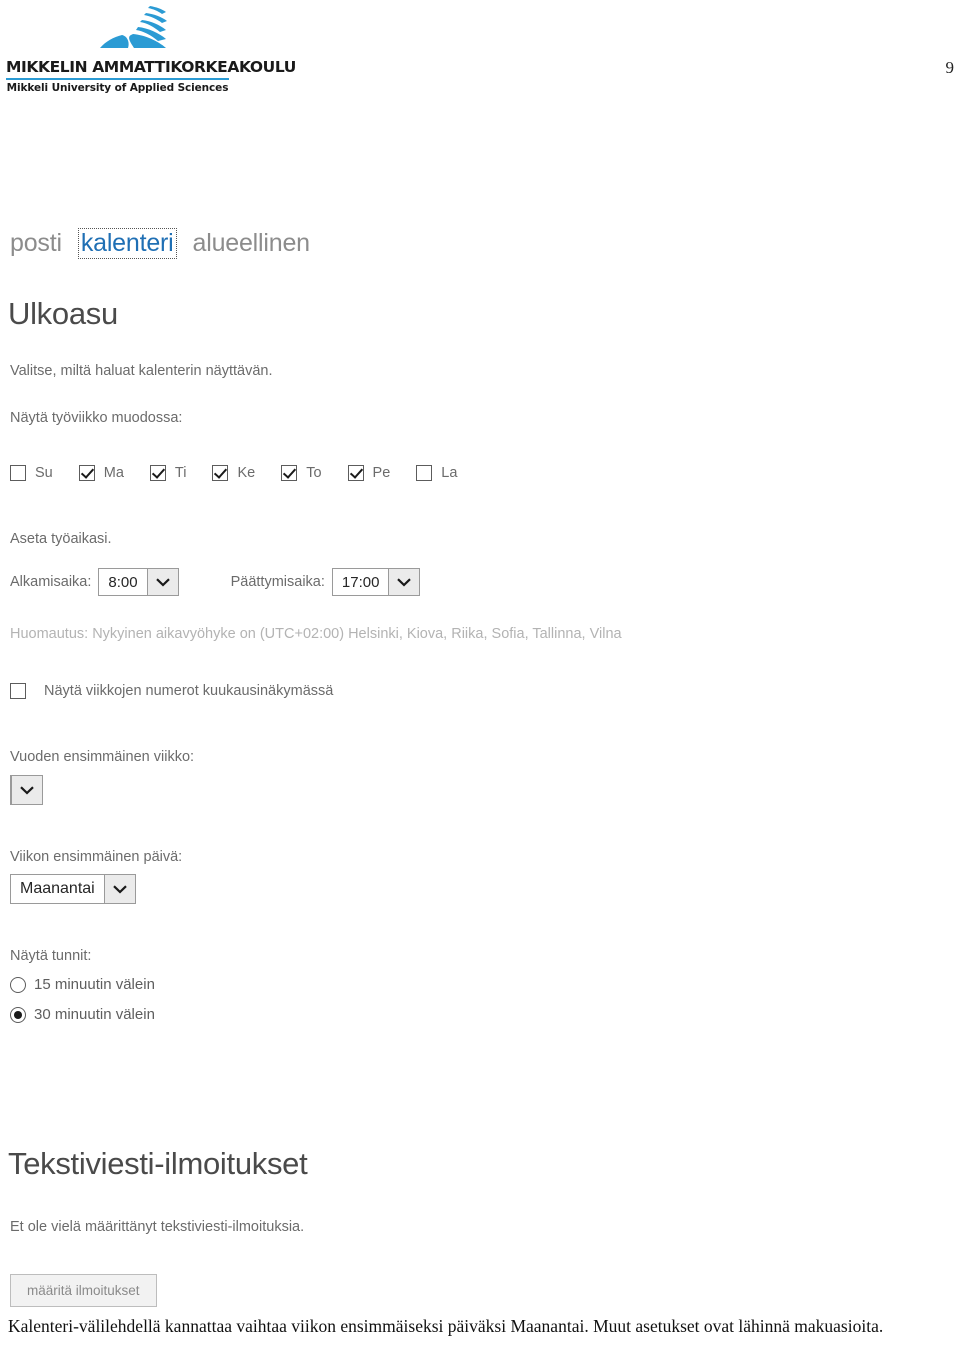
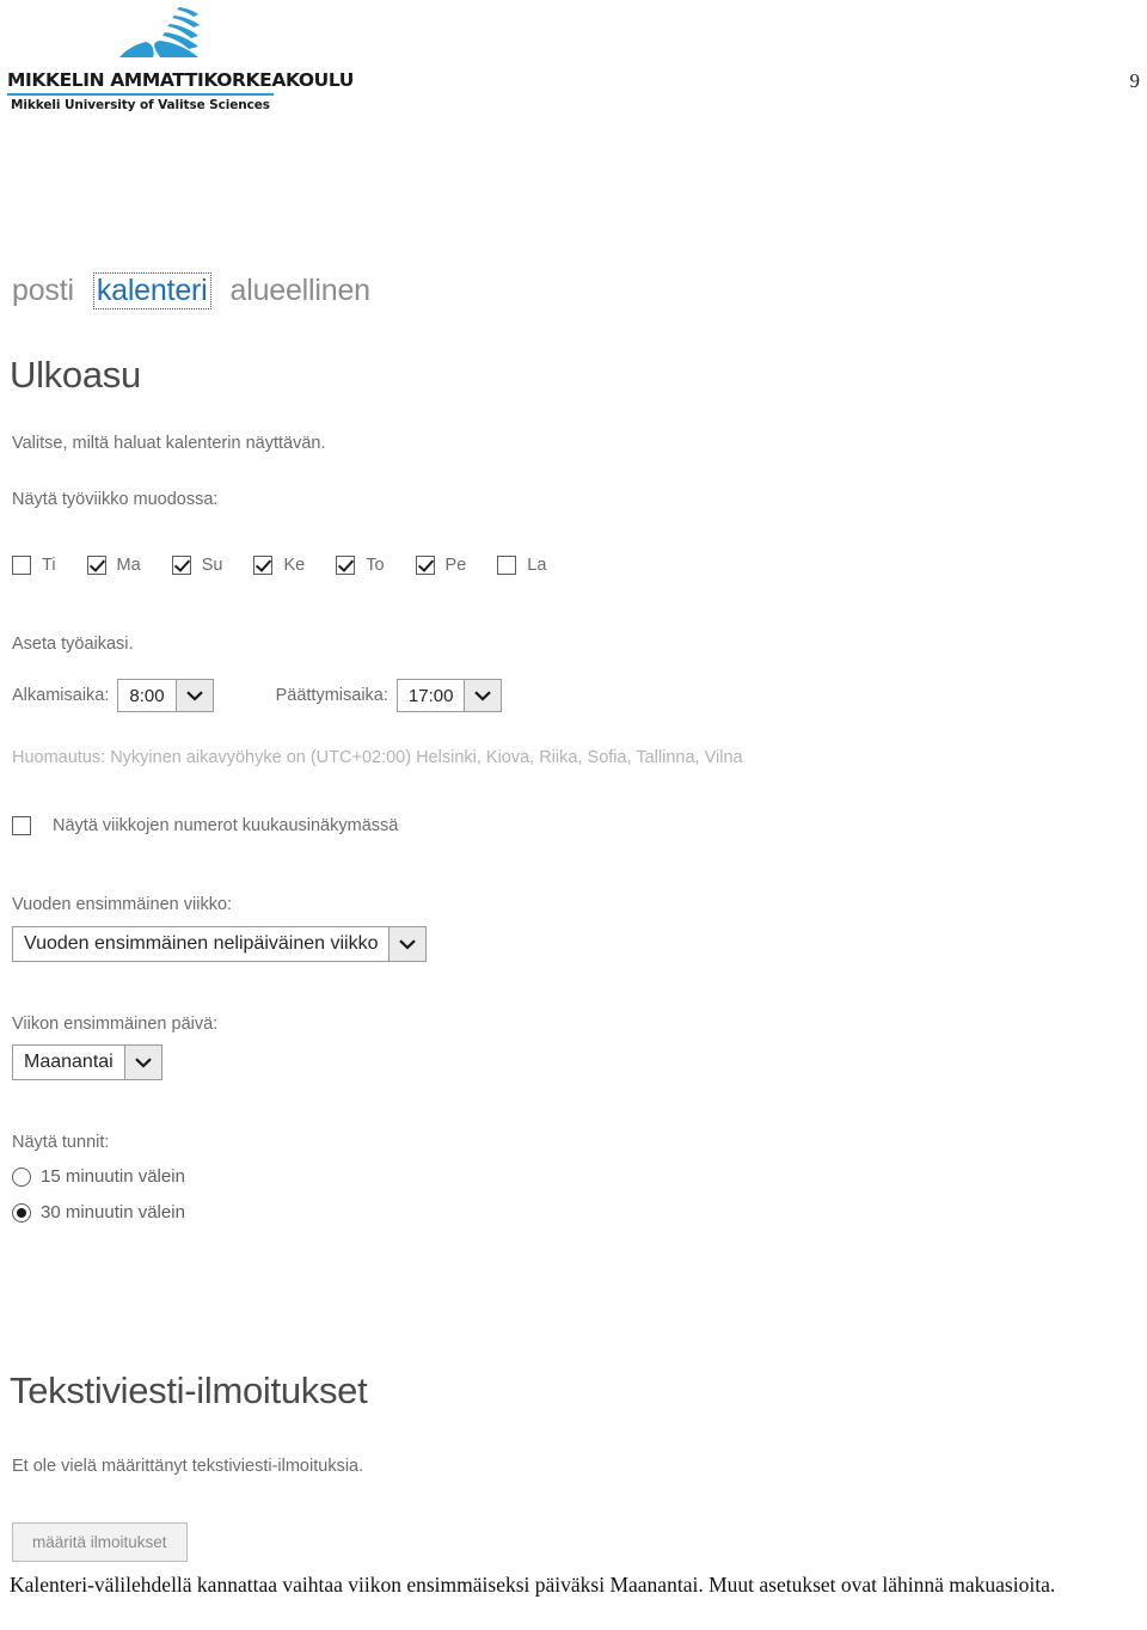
  MIKKELIN AMMATTIKORKEAKOULU
- Mikkeli University of Applied Sciences
+ Mikkeli University of Valitse Sciences
  9
  posti
  kalenteri
  alueellinen
  Ulkoasu
  Valitse, miltä haluat kalenterin näyttävän.
  Näytä työviikko muodossa:
- Su
+ Ti
  Ma
- Ti
+ Su
  Ke
  To
  Pe
  La
  Aseta työaikasi.
  Alkamisaika:
  8:00
  Päättymisaika:
  17:00
  Huomautus: Nykyinen aikavyöhyke on (UTC+02:00) Helsinki, Kiova, Riika, Sofia, Tallinna, Vilna
  Näytä viikkojen numerot kuukausinäkymässä
  Vuoden ensimmäinen viikko:
+ Vuoden ensimmäinen nelipäiväinen viikko
  Viikon ensimmäinen päivä:
  Maanantai
  Näytä tunnit:
  15 minuutin välein
  30 minuutin välein
  Tekstiviesti-ilmoitukset
  Et ole vielä määrittänyt tekstiviesti-ilmoituksia.
  määritä ilmoitukset
  Kalenteri-välilehdellä kannattaa vaihtaa viikon ensimmäiseksi päiväksi Maanantai. Muut asetukset ovat lähinnä makuasioita.
